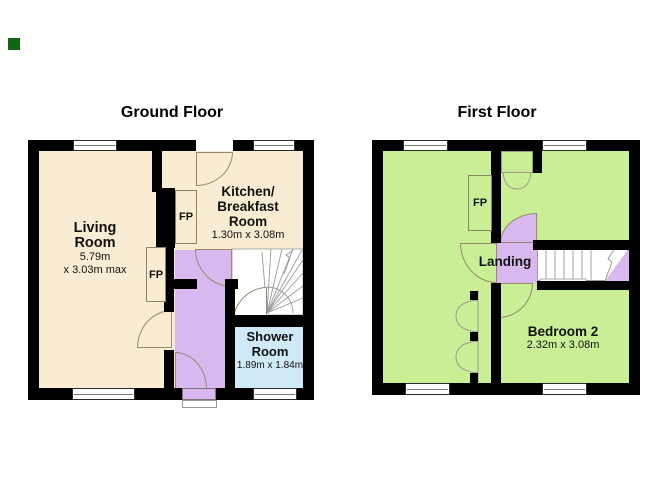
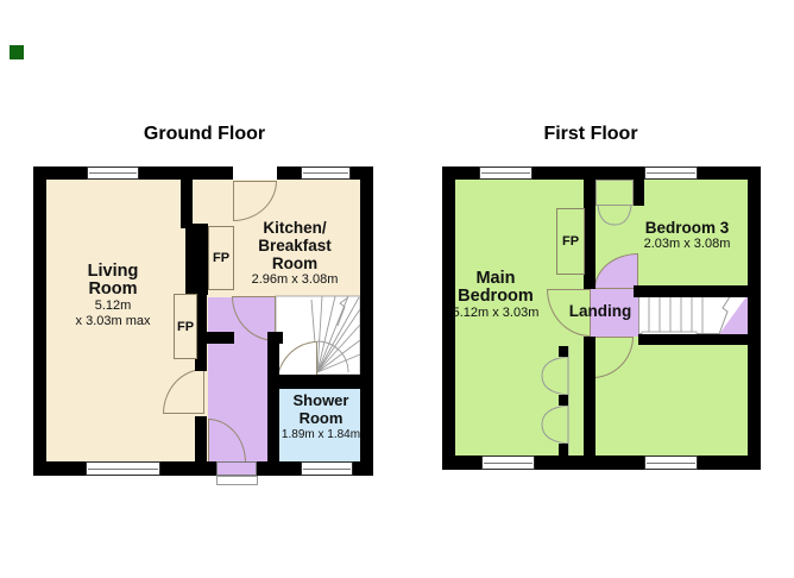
  Ground Floor
  First Floor
  FP
  FP
  Living
  Room
- 5.79m
+ 5.12m
  x 3.03m max
  Kitchen/
  Breakfast
  Room
- 1.30m x 3.08m
+ 2.96m x 3.08m
  Shower
  Room
  1.89m x 1.84m
  FP
+ Main
+ Bedroom
+ 5.12m x 3.03m
+ Bedroom 3
+ 2.03m x 3.08m
  Landing
- Bedroom 2
- 2.32m x 3.08m
